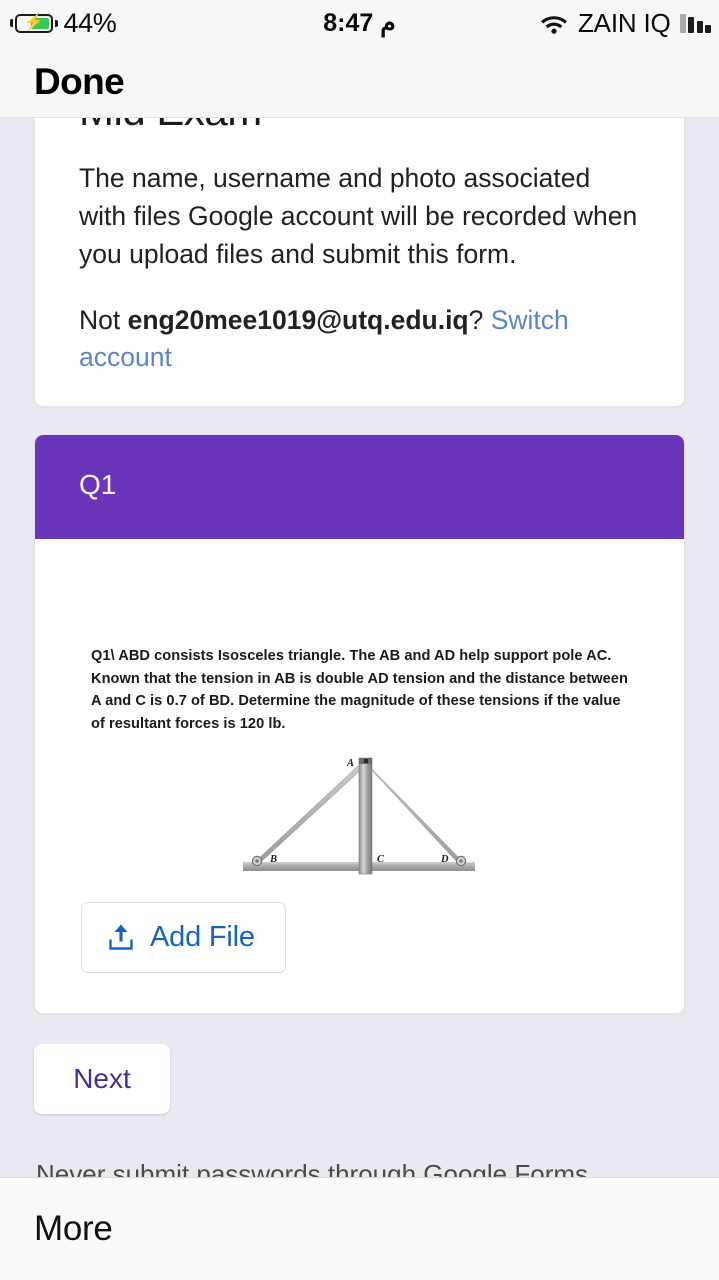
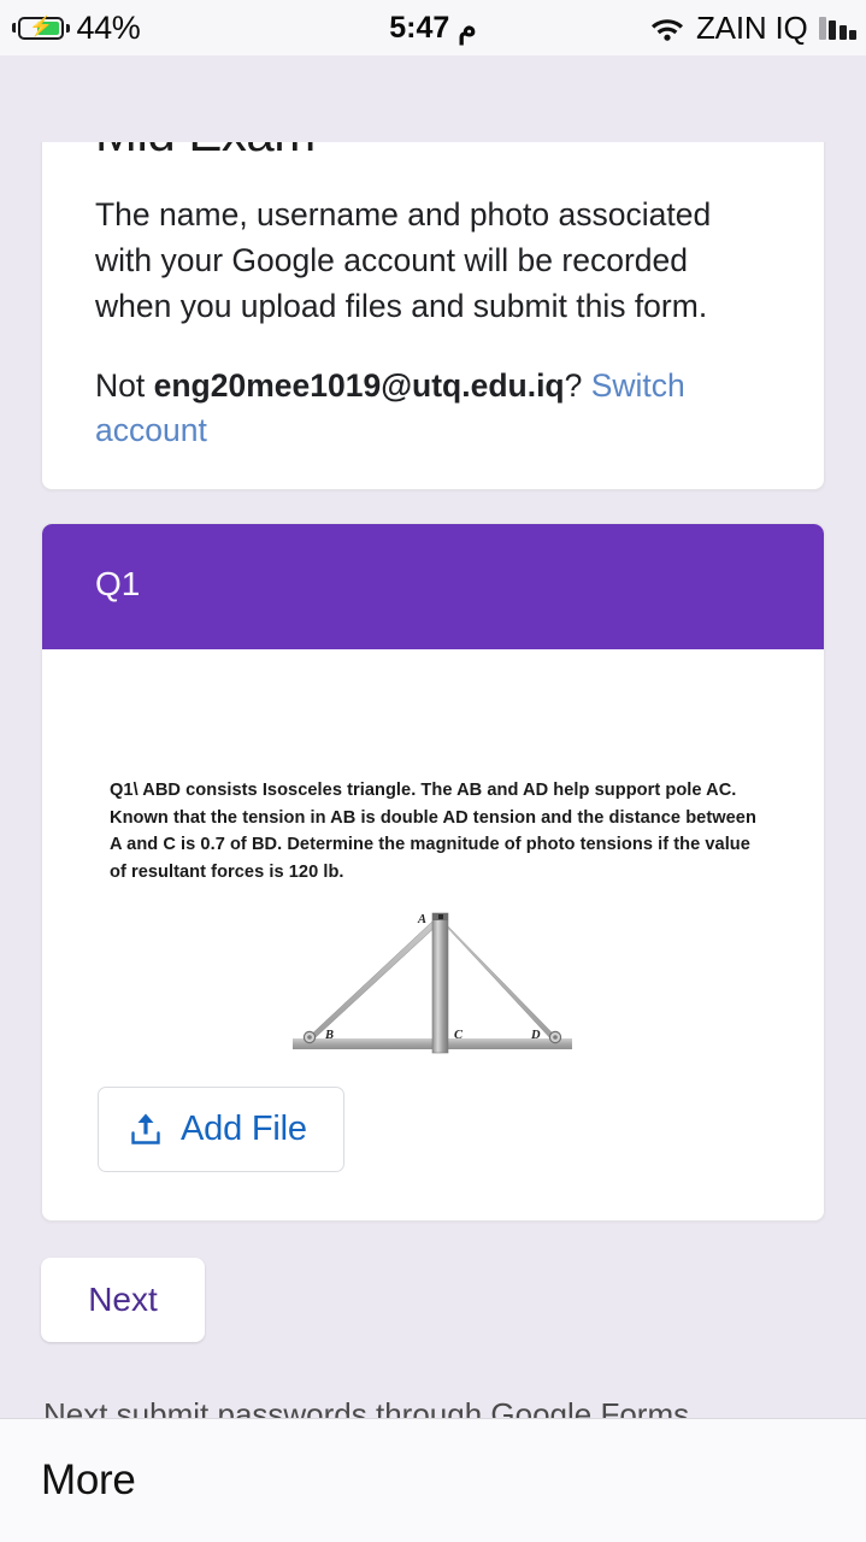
  ⚡
  44%
- م 8:47
+ م 5:47
  ZAIN IQ
- Done
- The name, username and photo associated with files Google account will be recorded when you upload files and submit this form.
+ The name, username and photo associated with your Google account will be recorded when you upload files and submit this form.
  Not eng20mee1019@utq.edu.iq? Switch account
  Q1
- Q1\ ABD consists Isosceles triangle. The AB and AD help support pole AC. Known that the tension in AB is double AD tension and the distance between A and C is 0.7 of BD. Determine the magnitude of these tensions if the value of resultant forces is 120 lb.
+ Q1\ ABD consists Isosceles triangle. The AB and AD help support pole AC. Known that the tension in AB is double AD tension and the distance between A and C is 0.7 of BD. Determine the magnitude of photo tensions if the value of resultant forces is 120 lb.
  A
  B
  C
  D
  Add File
  Next
- Never submit passwords through Google Forms.
+ Next submit passwords through Google Forms.
  More
